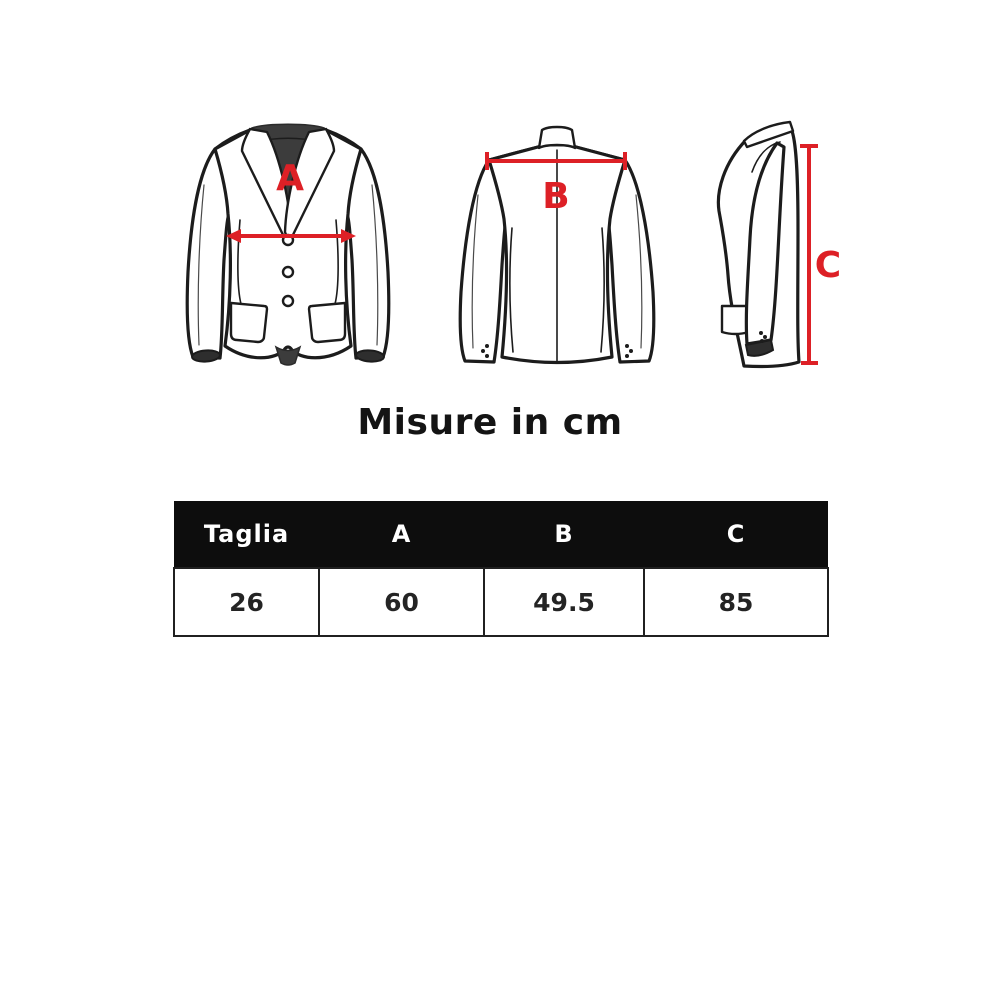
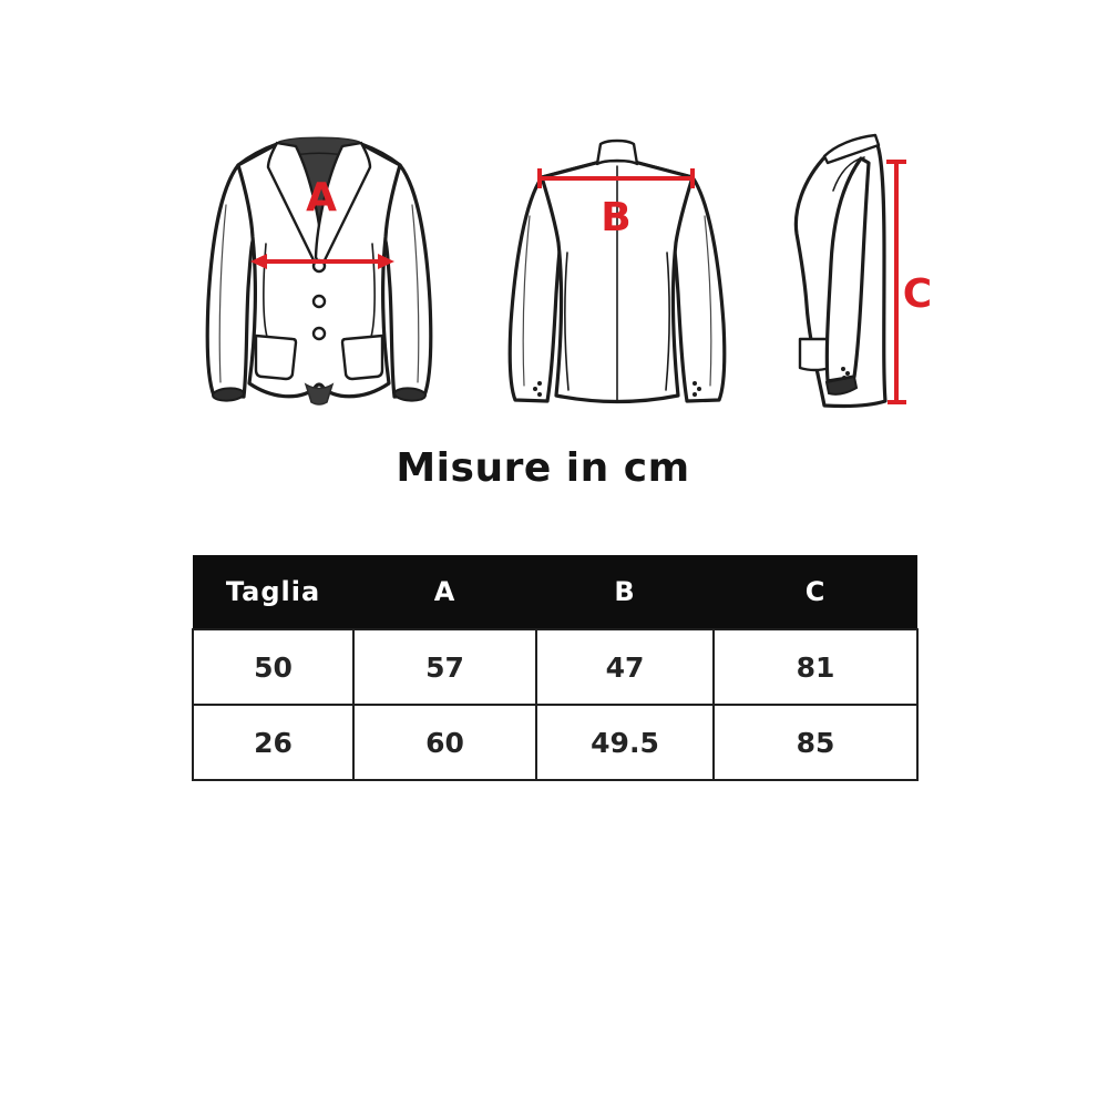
  A
  B
  C
  Misure in cm
  Taglia	A	B	C
+ 50	57	47	81
  26	60	49.5	85
